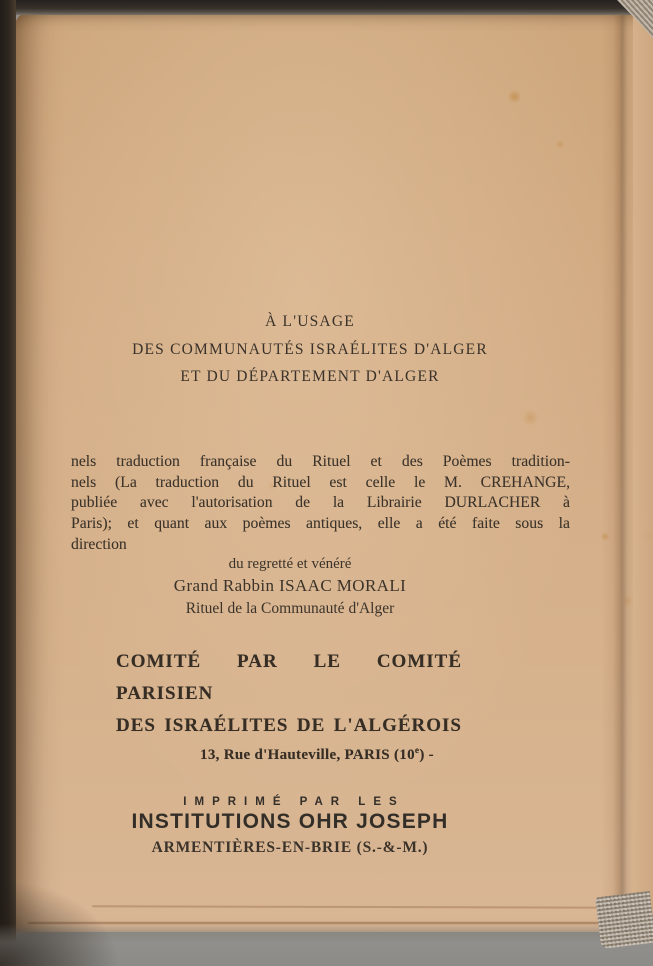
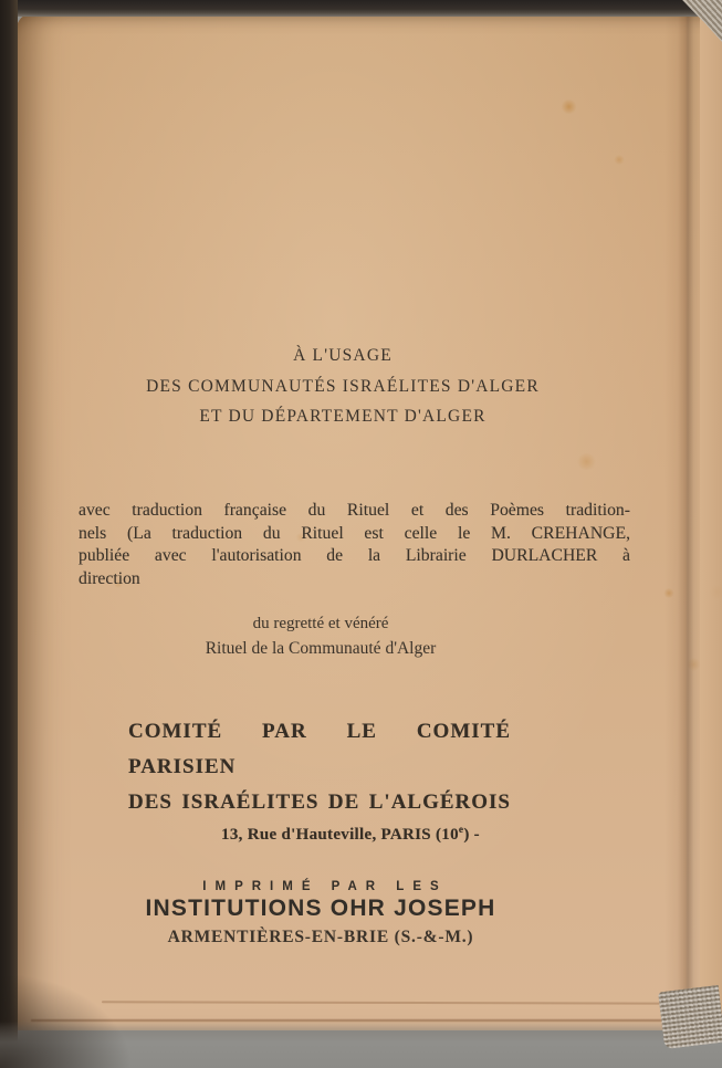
  À L'USAGE
  DES COMMUNAUTÉS ISRAÉLITES D'ALGER
  ET DU DÉPARTEMENT D'ALGER
- nels traduction française du Rituel et des Poèmes tradition-
+ avec traduction française du Rituel et des Poèmes tradition-
  nels (La traduction du Rituel est celle le M. CREHANGE,
  publiée avec l'autorisation de la Librairie DURLACHER à
- Paris); et quant aux poèmes antiques, elle a été faite sous la
  direction
  du regretté et vénéré
- Grand Rabbin ISAAC MORALI
  Rituel de la Communauté d'Alger
  COMITÉ PAR LE COMITÉ PARISIEN
  DES ISRAÉLITES DE L'ALGÉROIS
  13, Rue d'Hauteville, PARIS (10e) -
  IMPRIMÉ PAR LES
  INSTITUTIONS OHR JOSEPH
  ARMENTIÈRES-EN-BRIE (S.-&-M.)
